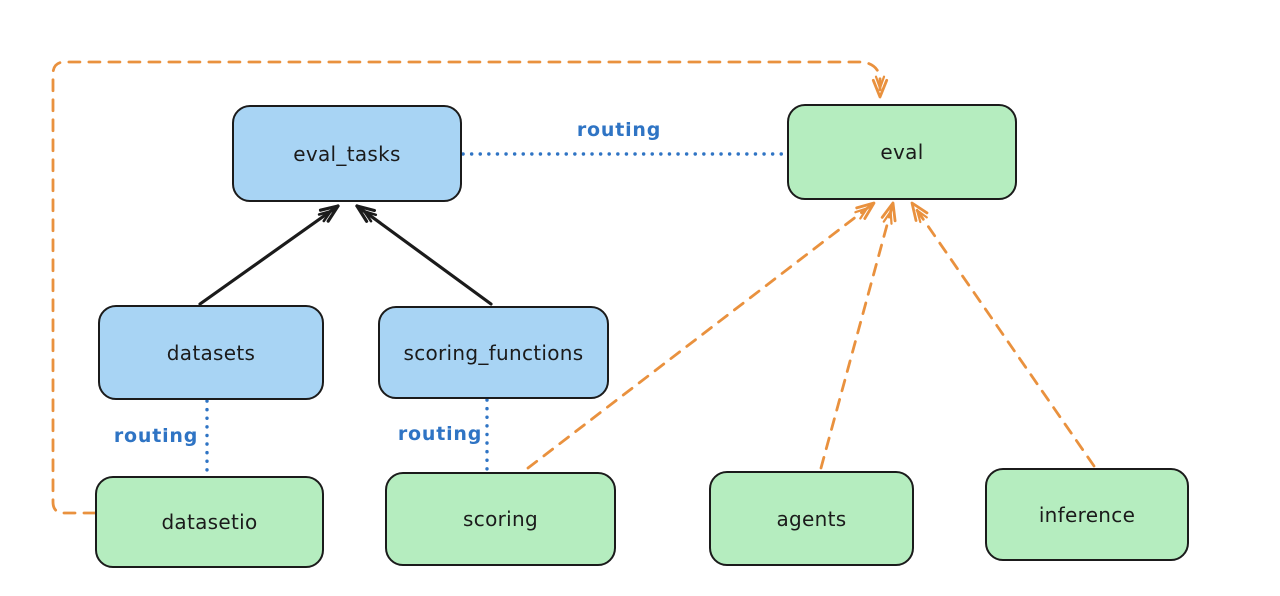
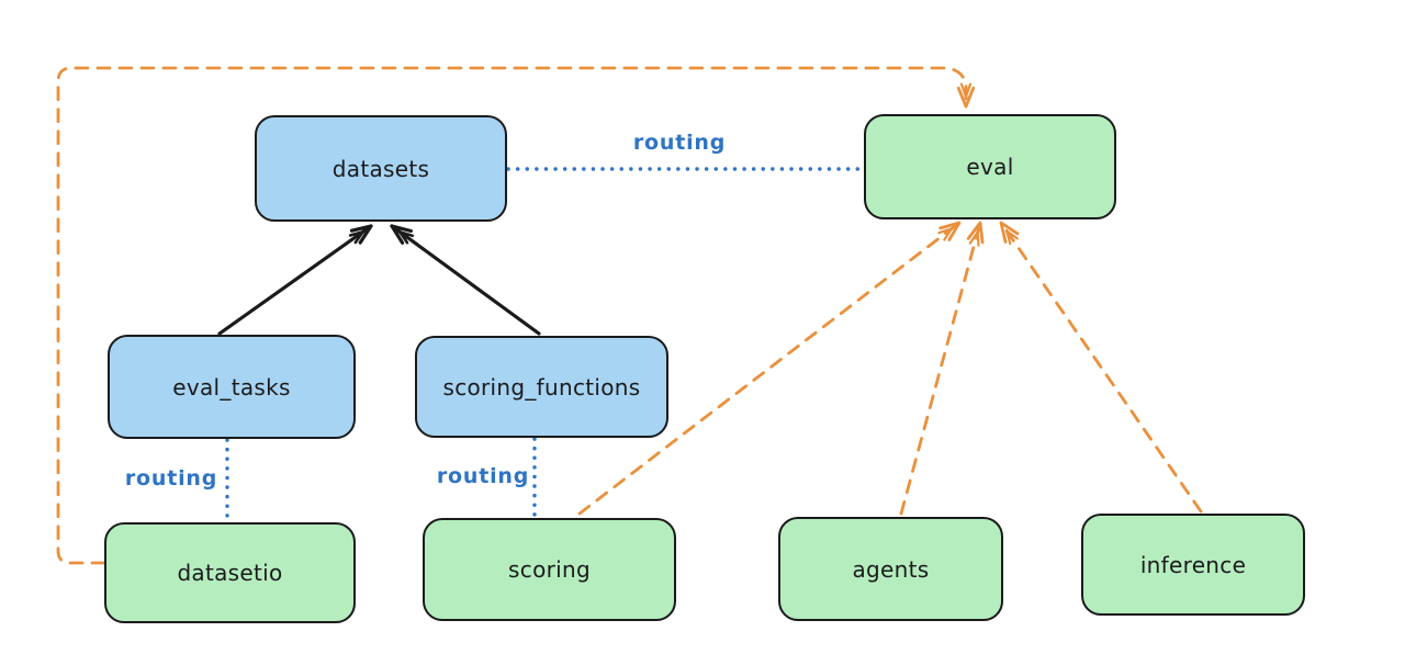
  routing
  routing
  routing
- eval_tasks
+ datasets
  eval
- datasets
+ eval_tasks
  scoring_functions
  datasetio
  scoring
  agents
  inference
